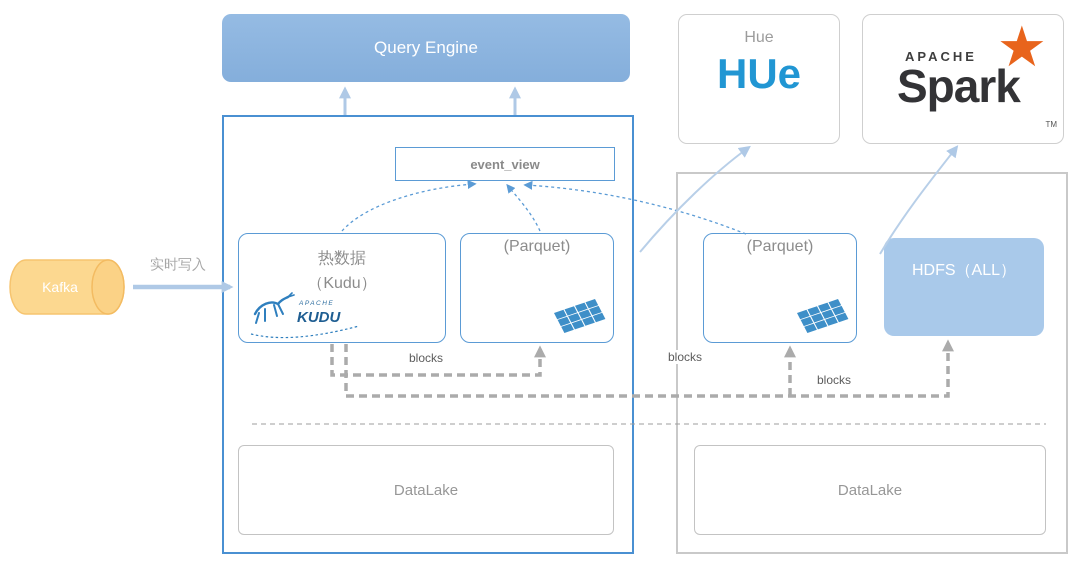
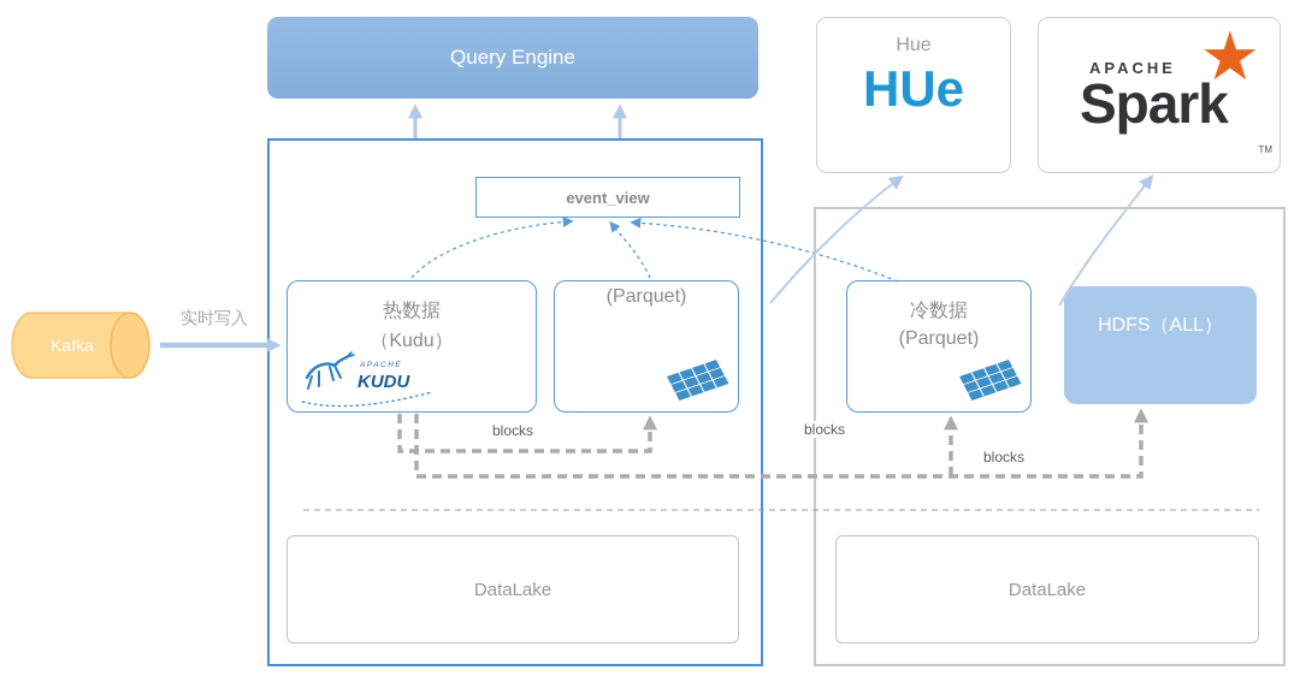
  Query Engine
  Hue
  HUe
  APACHE
  ★
  Spark
  TM
  event_view
  热数据
  （Kudu）
  KUDU
  (Parquet)
+ 冷数据
  (Parquet)
  HDFS（ALL）
  DataLake
  DataLake
  Kafka
  实时写入
  blocks
  blocks
  blocks
